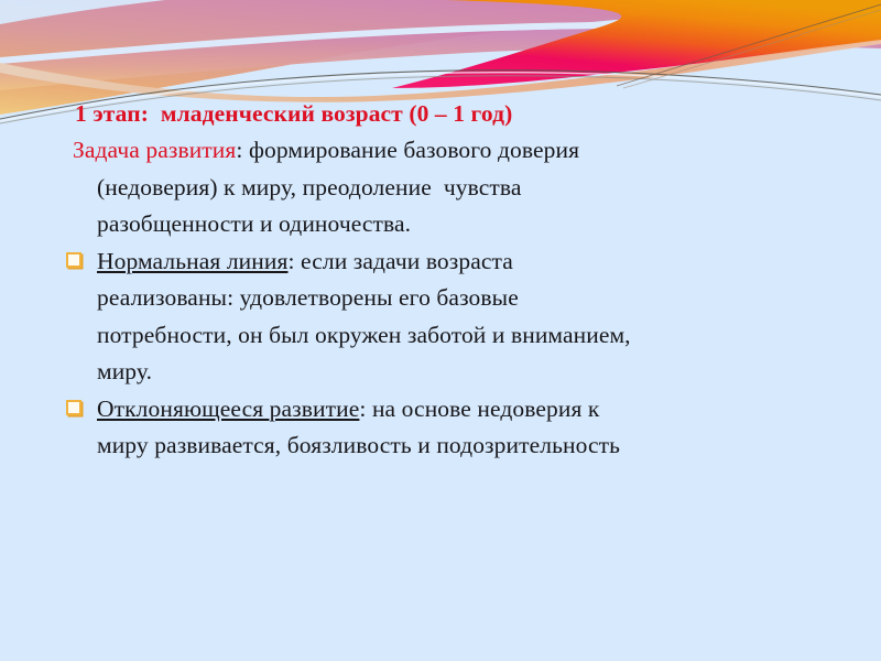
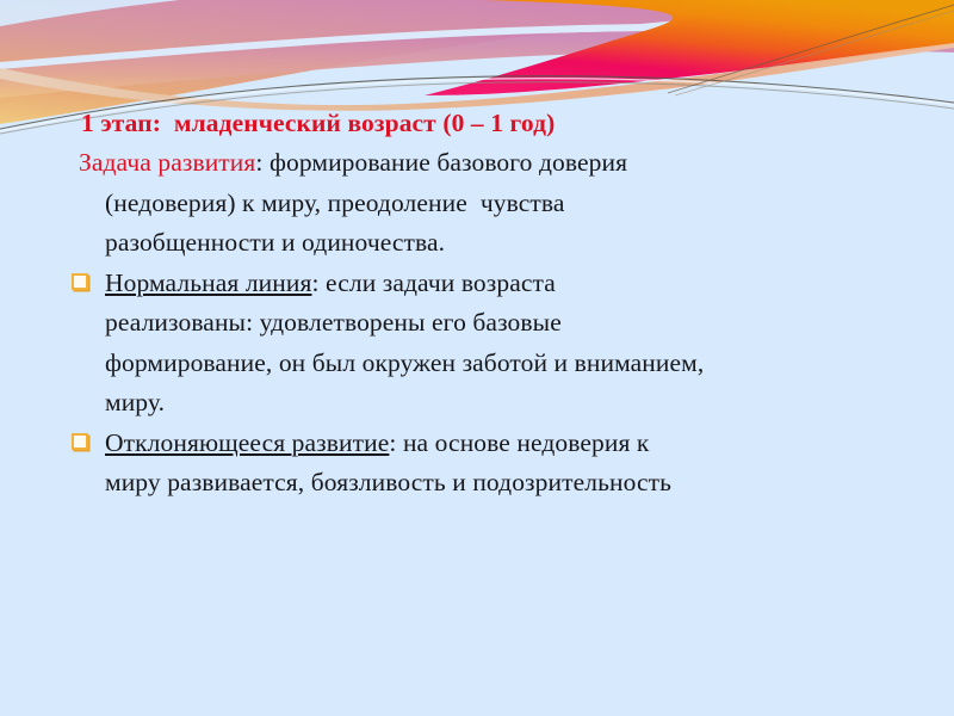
  1 этап: младенческий возраст (0 – 1 год)
  Задача развития: формирование базового доверия
  (недоверия) к миру, преодоление чувства
  разобщенности и одиночества.
  Нормальная линия: если задачи возраста
  реализованы: удовлетворены его базовые
- потребности, он был окружен заботой и вниманием,
+ формирование, он был окружен заботой и вниманием,
  миру.
  Отклоняющееся развитие: на основе недоверия к
  миру развивается, боязливость и подозрительность
